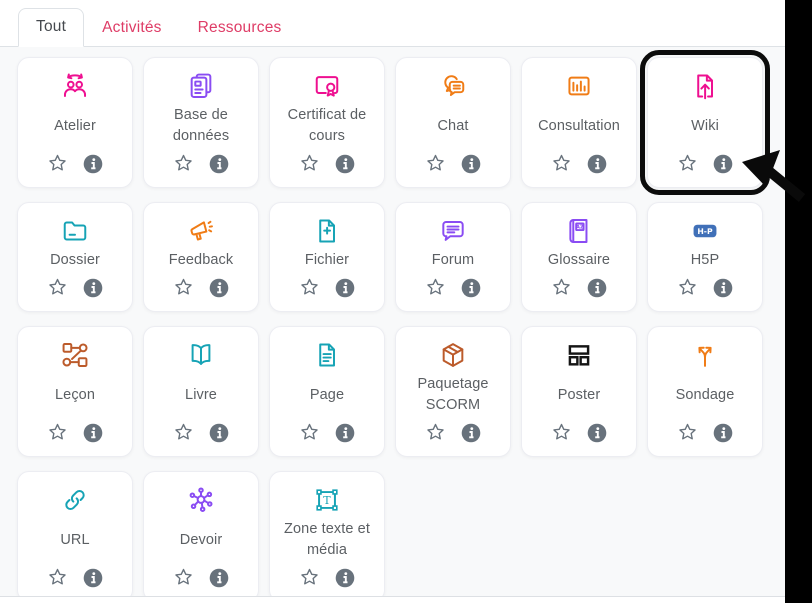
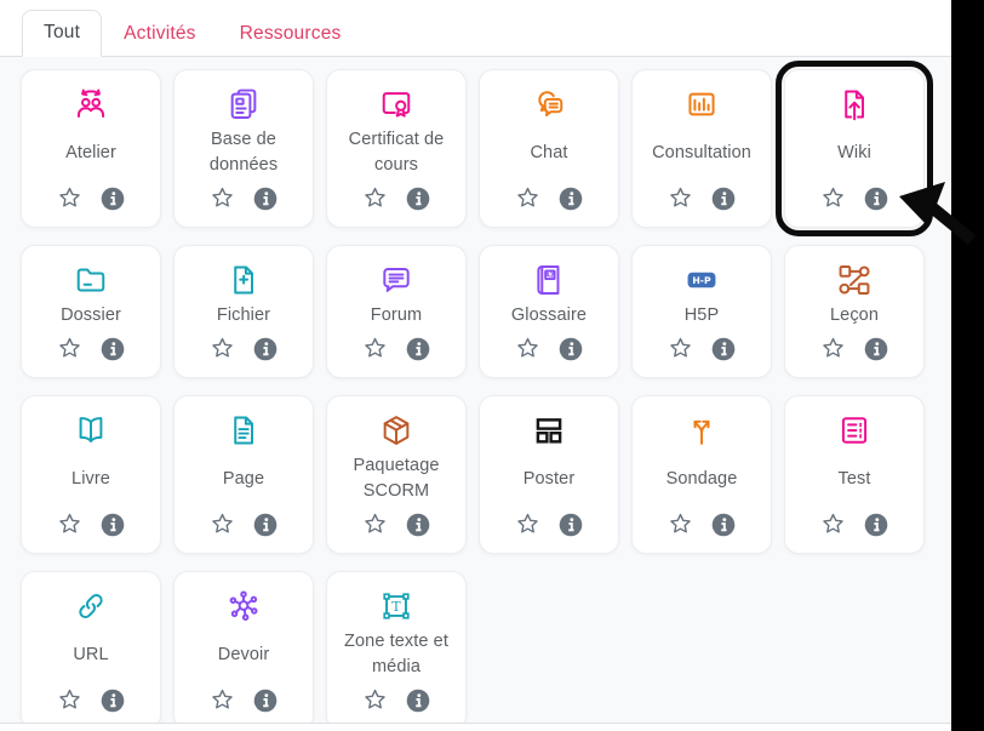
  Tout
  Activités
  Ressources
  Atelier
  Base de données
  Certificat de cours
  Chat
  Consultation
  Wiki
  Dossier
- Feedback
  Fichier
  Forum
  Glossaire
  H-P
  H5P
  Leçon
  Livre
  Page
  Paquetage SCORM
  Poster
  Sondage
+ Test
  URL
  Devoir
  T
  Zone texte et média
